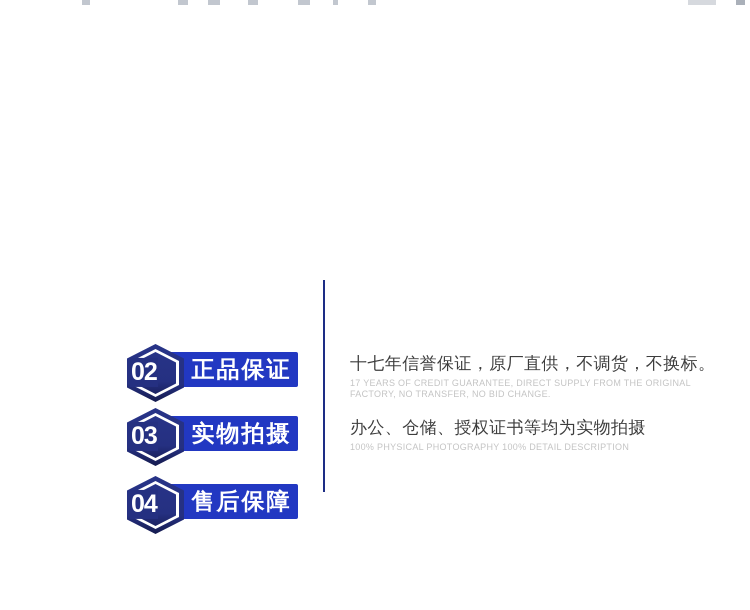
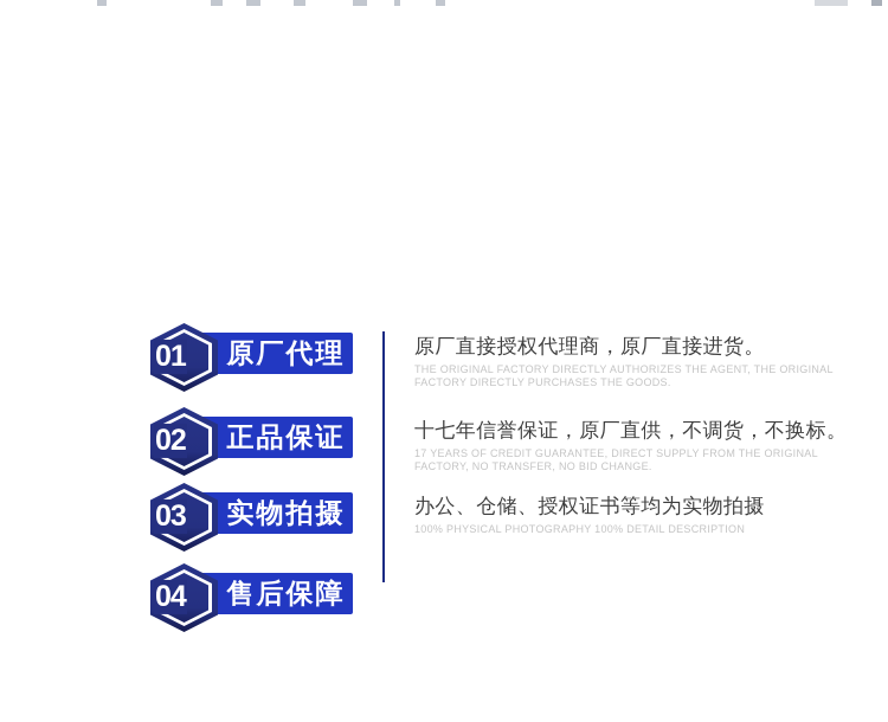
+ 原厂代理
+ 01
+ 原厂直接授权代理商，原厂直接进货。
+ THE ORIGINAL FACTORY DIRECTLY AUTHORIZES THE AGENT, THE ORIGINAL FACTORY DIRECTLY PURCHASES THE GOODS.
  正品保证
  02
  十七年信誉保证，原厂直供，不调货，不换标。
  17 YEARS OF CREDIT GUARANTEE, DIRECT SUPPLY FROM THE ORIGINAL FACTORY, NO TRANSFER, NO BID CHANGE.
  实物拍摄
  03
  办公、仓储、授权证书等均为实物拍摄
  100% PHYSICAL PHOTOGRAPHY 100% DETAIL DESCRIPTION
  售后保障
  04
